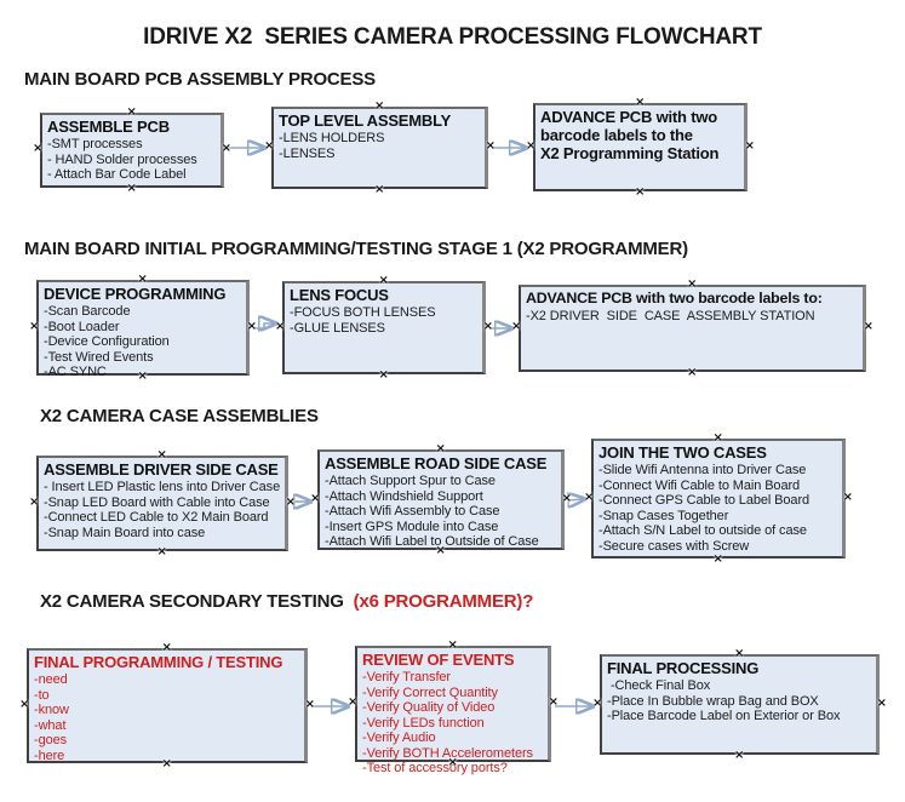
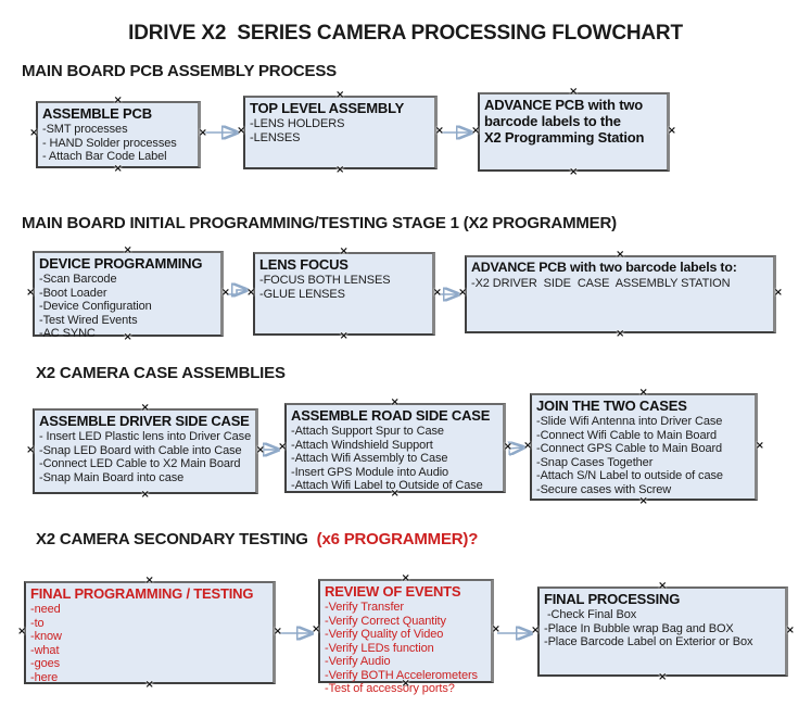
  IDRIVE X2 SERIES CAMERA PROCESSING FLOWCHART
  MAIN BOARD PCB ASSEMBLY PROCESS
  MAIN BOARD INITIAL PROGRAMMING/TESTING STAGE 1 (X2 PROGRAMMER)
  X2 CAMERA CASE ASSEMBLIES
  X2 CAMERA SECONDARY TESTING (x6 PROGRAMMER)?
  ASSEMBLE PCB
  -SMT processes
  - HAND Solder processes
  - Attach Bar Code Label
  ×
  ×
  ×
  ×
  TOP LEVEL ASSEMBLY
  -LENS HOLDERS
  -LENSES
  ×
  ×
  ×
  ×
  ADVANCE PCB with two
  barcode labels to the
  X2 Programming Station
  ×
  ×
  ×
  ×
  DEVICE PROGRAMMING
  -Scan Barcode
  -Boot Loader
  -Device Configuration
  -Test Wired Events
  -AC SYNC
  ×
  ×
  ×
  ×
  LENS FOCUS
  -FOCUS BOTH LENSES
  -GLUE LENSES
  ×
  ×
  ×
  ×
  ADVANCE PCB with two barcode labels to:
  -X2 DRIVER SIDE CASE ASSEMBLY STATION
  ×
  ×
  ×
  ×
  ASSEMBLE DRIVER SIDE CASE
  - Insert LED Plastic lens into Driver Case
  -Snap LED Board with Cable into Case
  -Connect LED Cable to X2 Main Board
  -Snap Main Board into case
  ×
  ×
  ×
  ×
  ASSEMBLE ROAD SIDE CASE
  -Attach Support Spur to Case
  -Attach Windshield Support
  -Attach Wifi Assembly to Case
- -Insert GPS Module into Case
+ -Insert GPS Module into Audio
  -Attach Wifi Label to Outside of Case
  ×
  ×
  ×
  ×
  JOIN THE TWO CASES
  -Slide Wifi Antenna into Driver Case
  -Connect Wifi Cable to Main Board
- -Connect GPS Cable to Label Board
+ -Connect GPS Cable to Main Board
  -Snap Cases Together
  -Attach S/N Label to outside of case
  -Secure cases with Screw
  ×
  ×
  ×
  ×
  FINAL PROGRAMMING / TESTING
  -need
  -to
  -know
  -what
  -goes
  -here
  ×
  ×
  ×
  ×
  REVIEW OF EVENTS
  -Verify Transfer
  -Verify Correct Quantity
  -Verify Quality of Video
  -Verify LEDs function
  -Verify Audio
  -Verify BOTH Accelerometers
  -Test of accessory ports?
  ×
  ×
  ×
  ×
  FINAL PROCESSING
  -Check Final Box
  -Place In Bubble wrap Bag and BOX
  -Place Barcode Label on Exterior or Box
  ×
  ×
  ×
  ×
